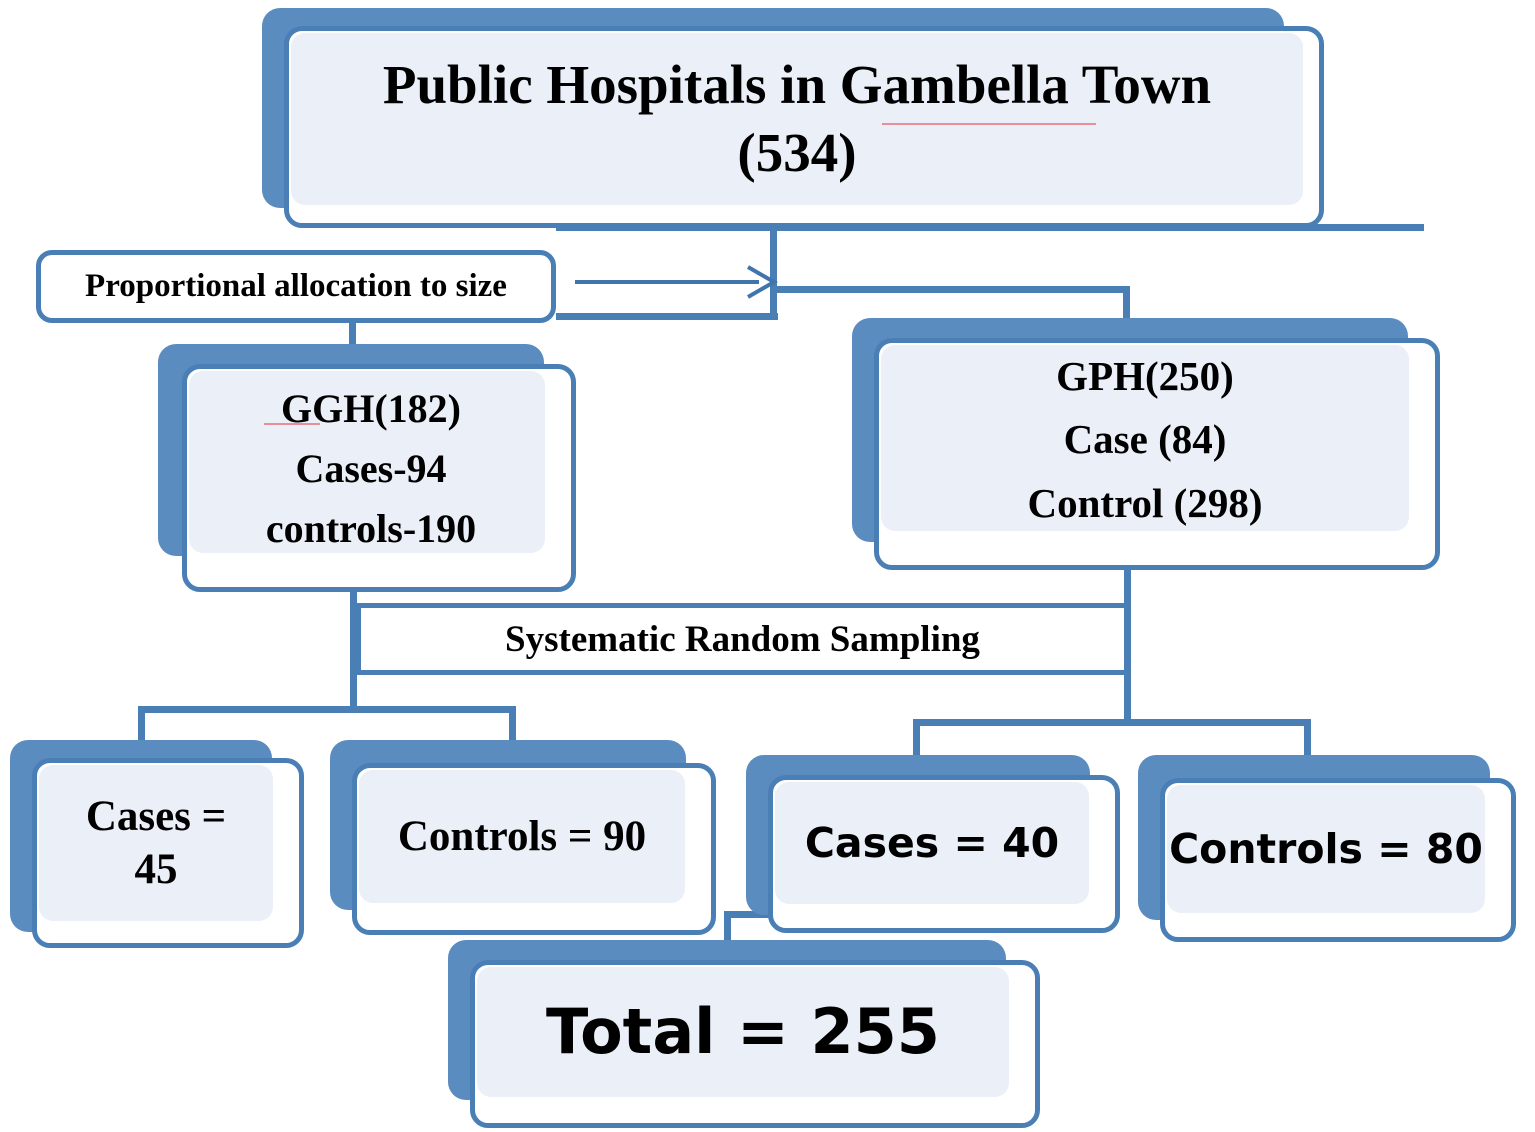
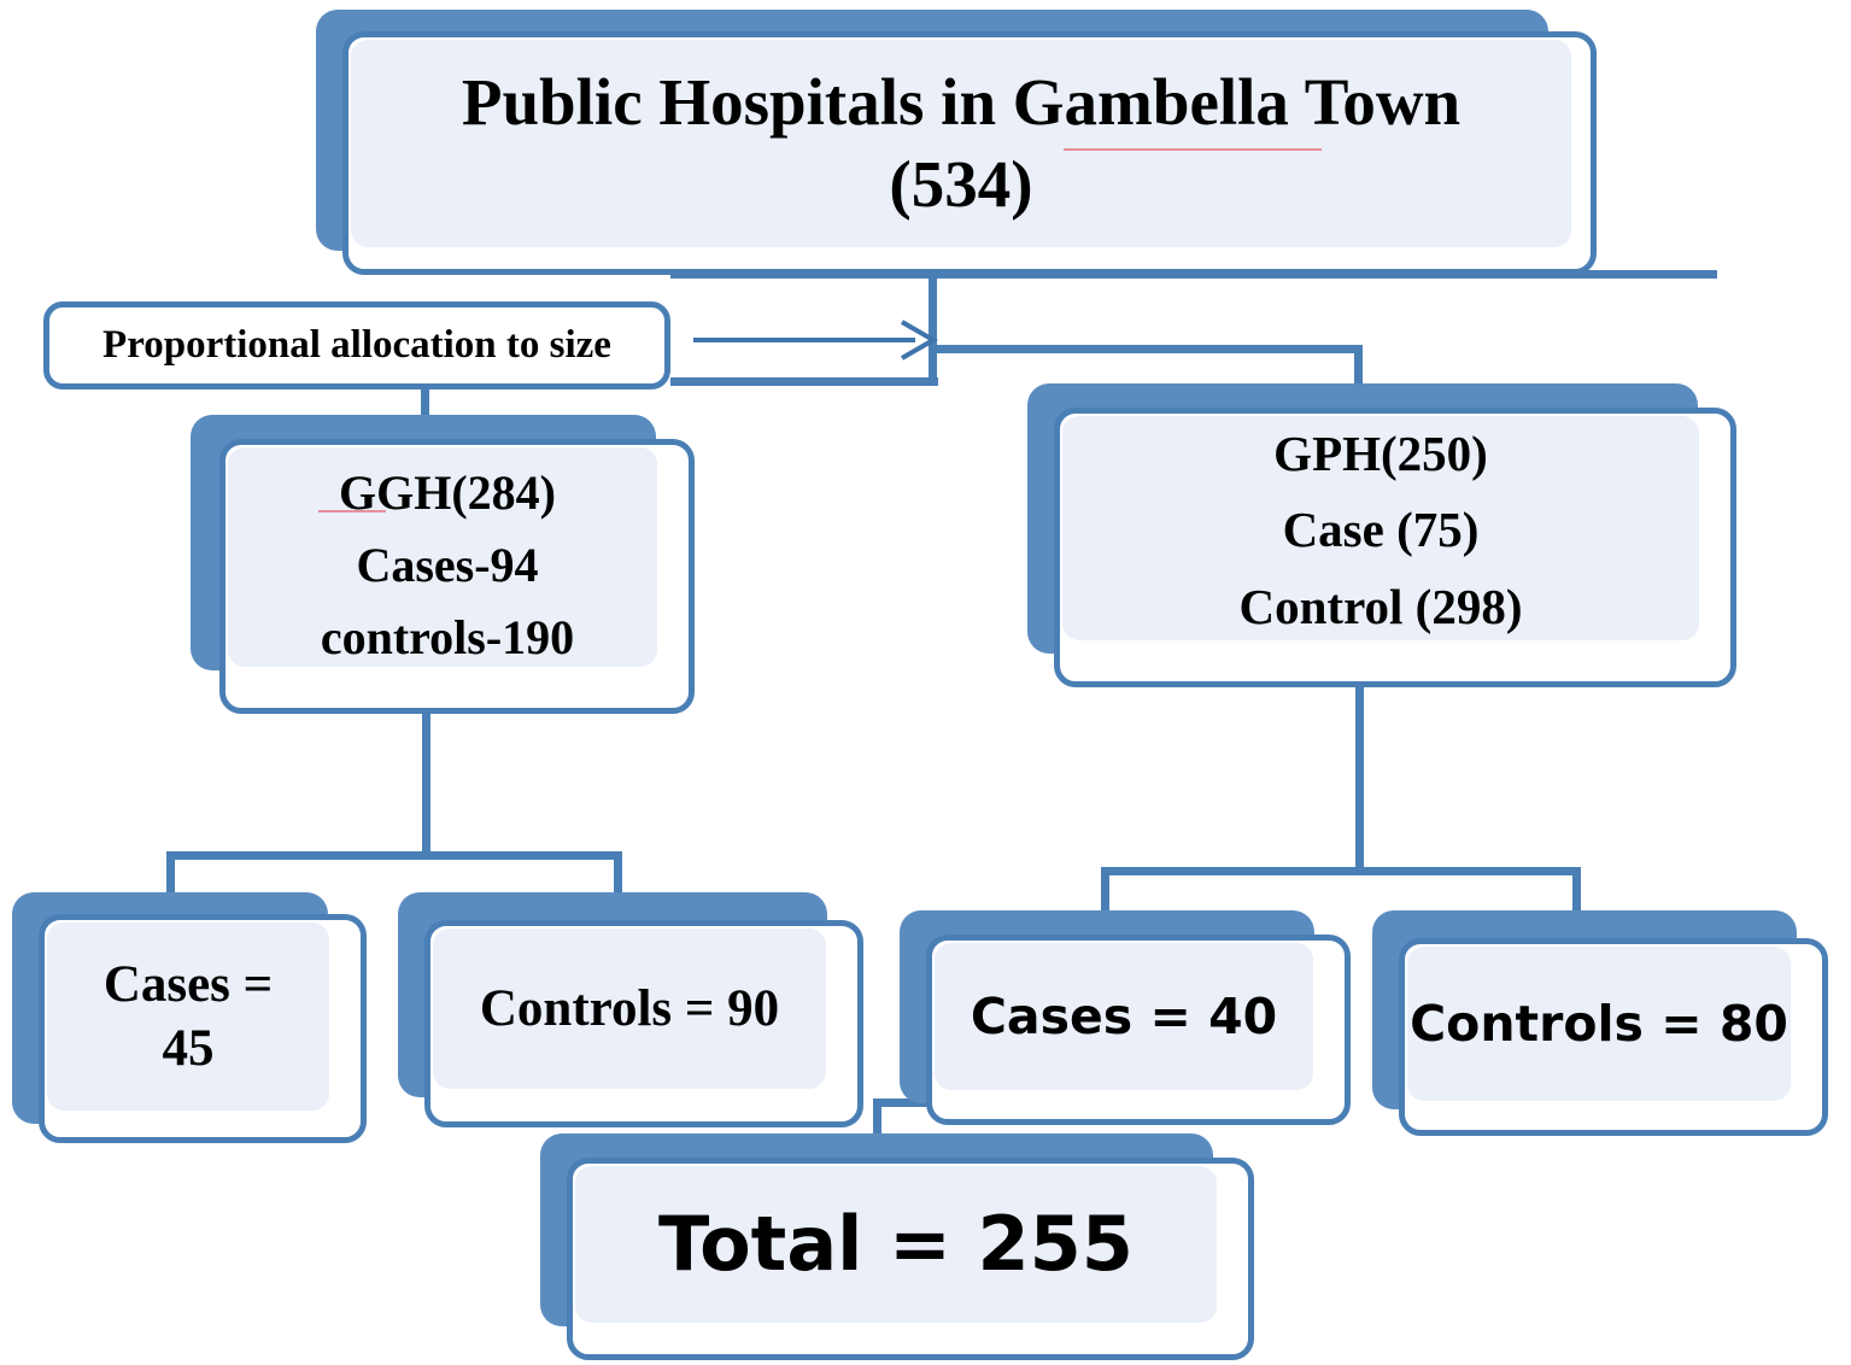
  Public Hospitals in Gambella Town
  (534)
  Proportional allocation to size
- GGH(182)
+ GGH(284)
  Cases-94
  controls-190
  GPH(250)
- Case (84)
+ Case (75)
  Control (298)
- Systematic Random Sampling
  Cases =
  45
  Controls = 90
  Cases = 40
  Controls = 80
  Total = 255
